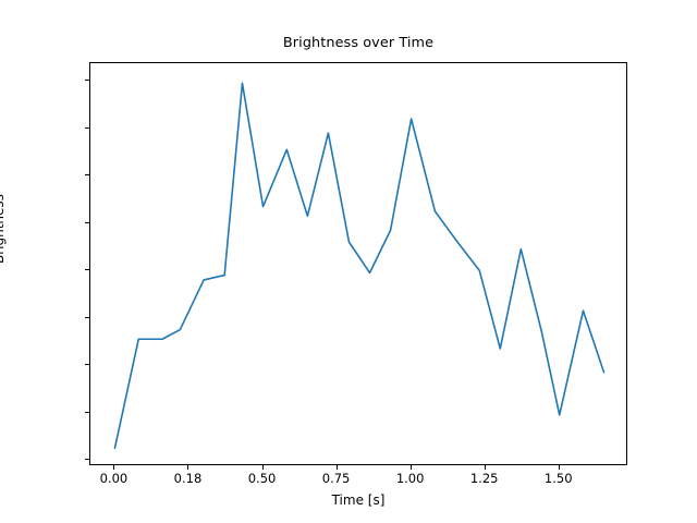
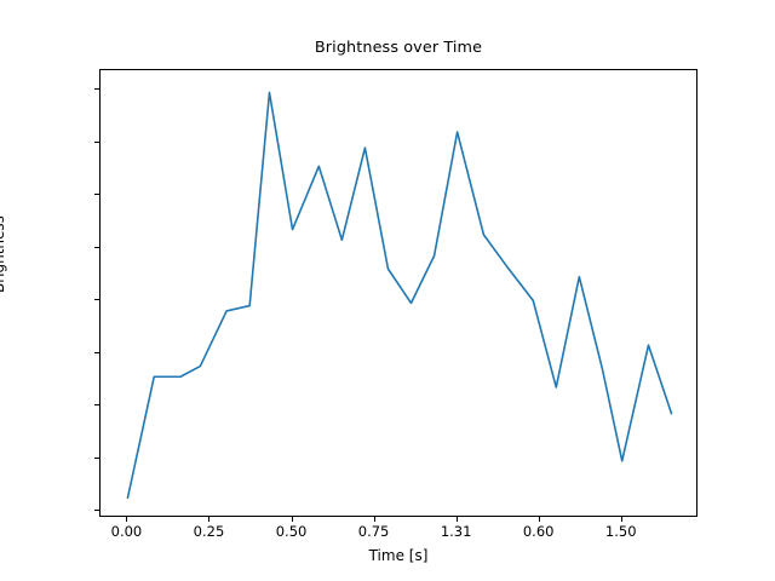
  Brightness over Time
  Time [s]
  0.00
- 0.18
+ 0.25
  0.50
  0.75
- 1.00
+ 1.31
- 1.25
+ 0.60
  1.50
